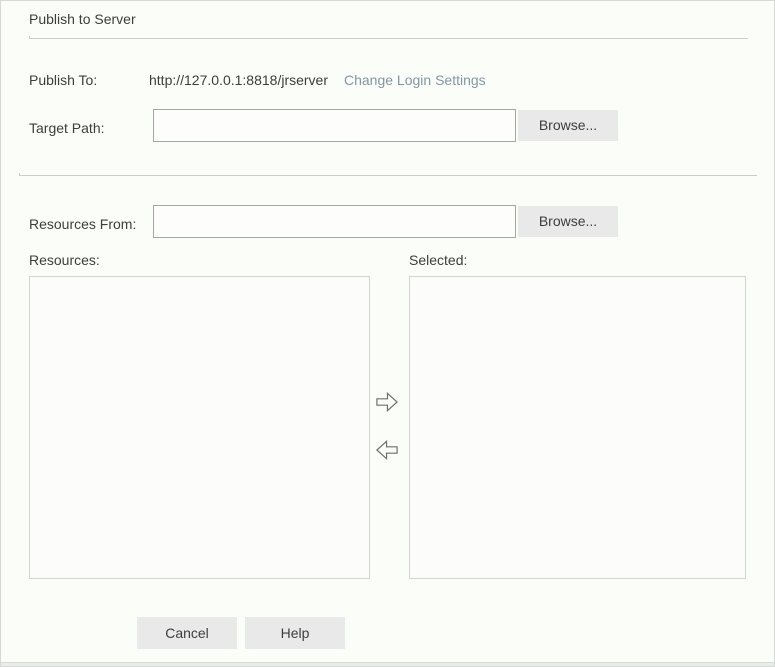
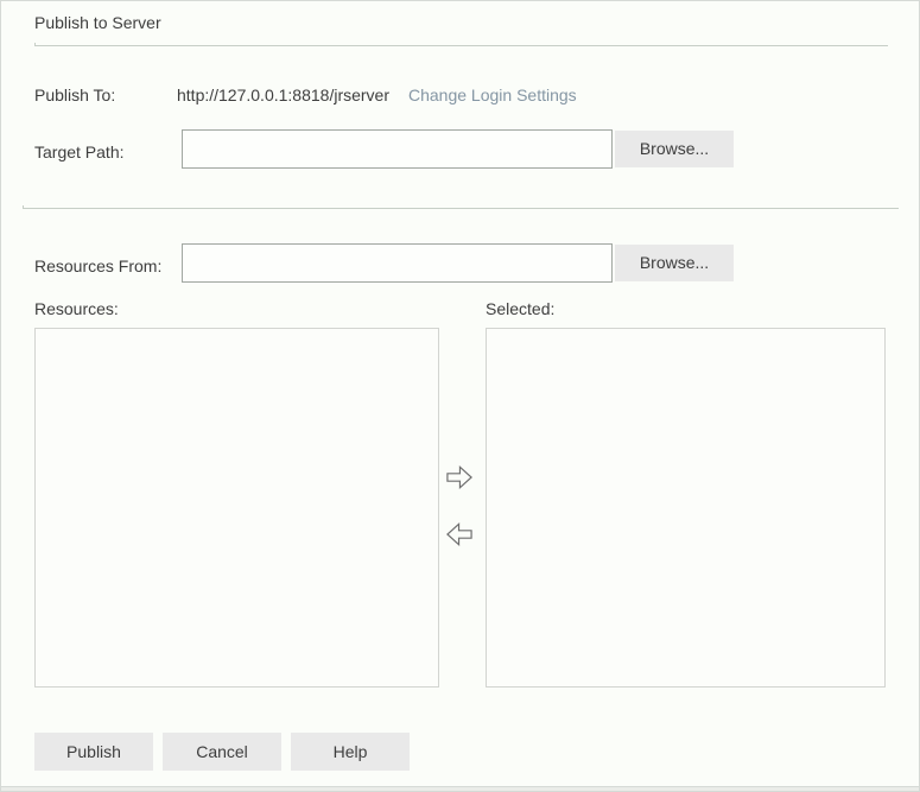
  Publish to Server
  Publish To:
  http://127.0.0.1:8818/jrserver
  Change Login Settings
  Target Path:
  Browse...
  Resources From:
  Browse...
  Resources:
  Selected:
+ Publish
  Cancel
  Help
